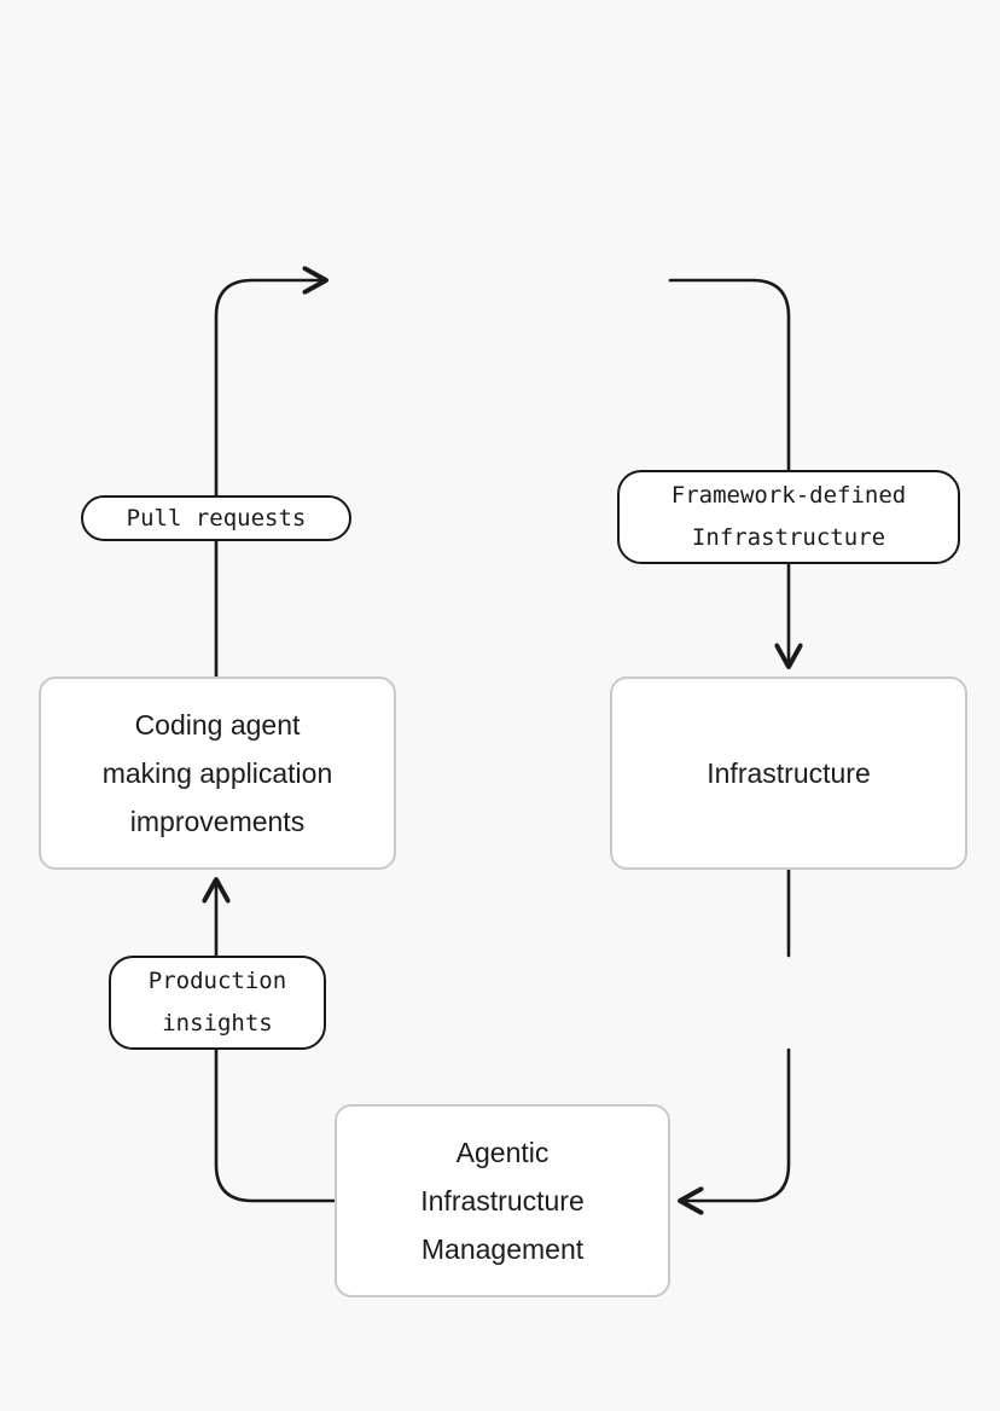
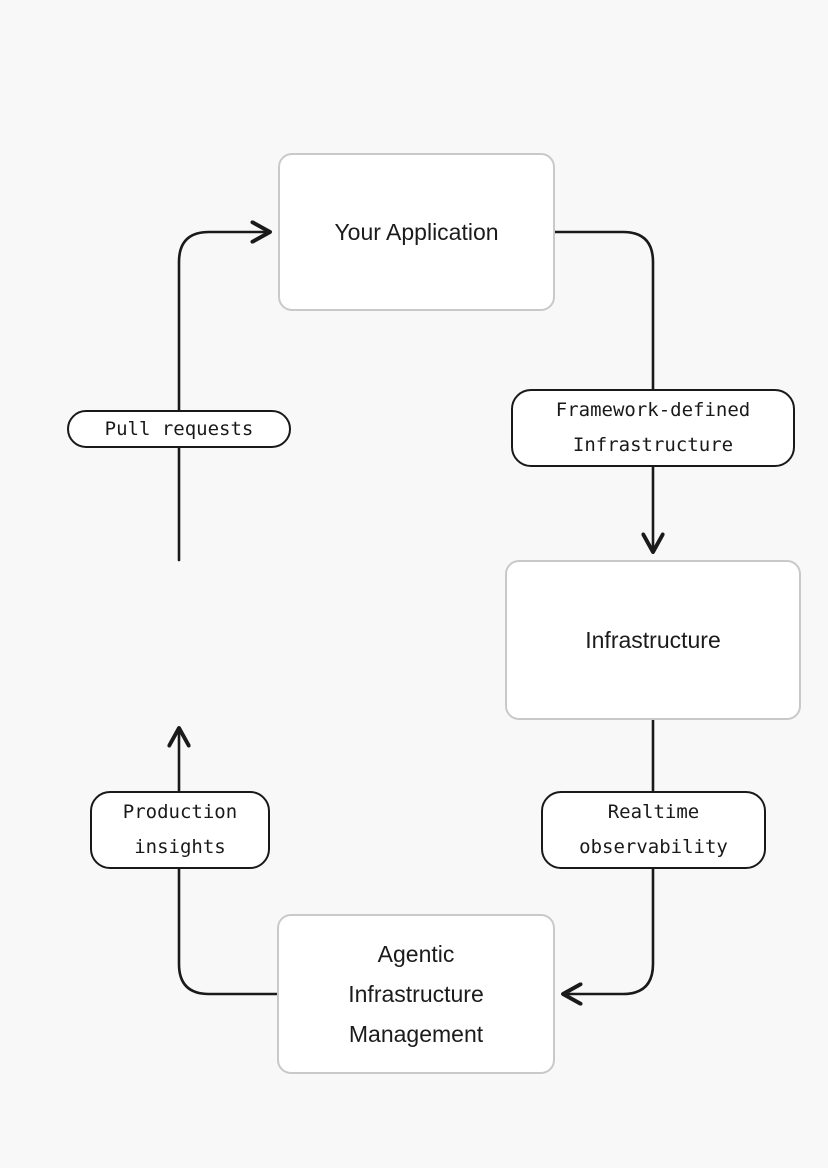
+ Your Application
  Infrastructure
  Agentic
  Infrastructure
  Management
- Coding agent
- making application
- improvements
  Framework-defined
  Infrastructure
+ Realtime
+ observability
  Production
  insights
  Pull requests
